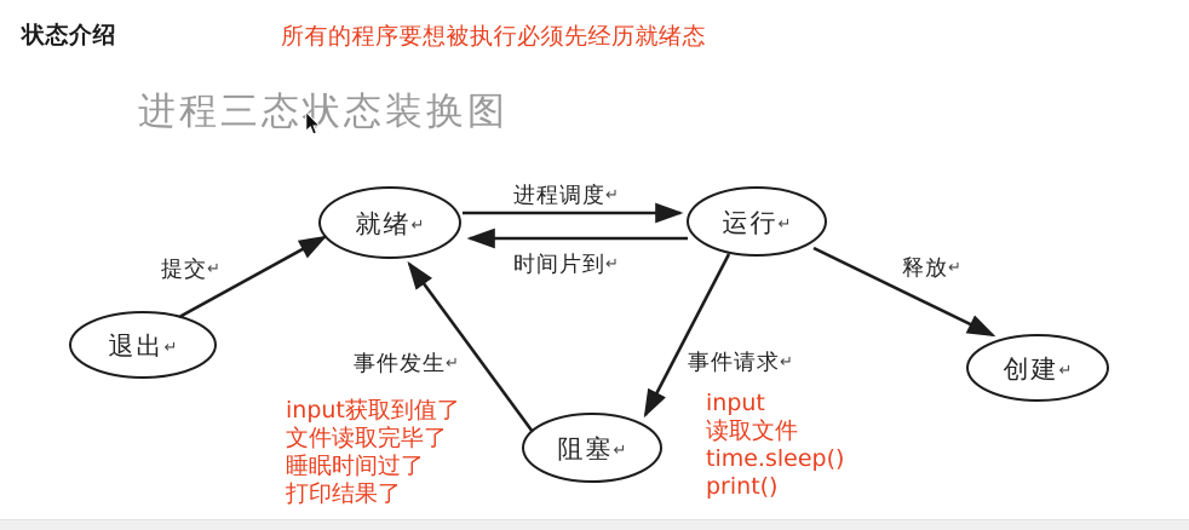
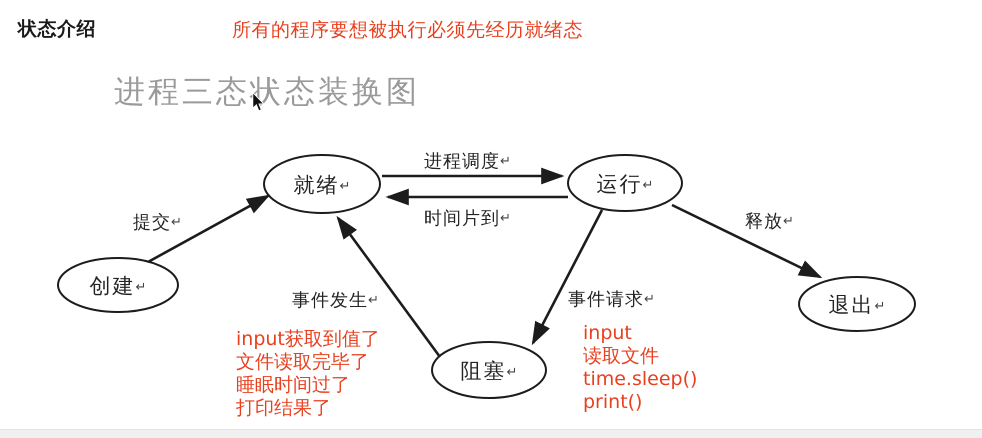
  状态介绍
  所有的程序要想被执行必须先经历就绪态
  进程三态状态装换图
- 退出↵
+ 创建↵
  就绪↵
  运行↵
  阻塞↵
- 创建↵
+ 退出↵
  提交↵
  进程调度↵
  时间片到↵
  释放↵
  事件请求↵
  事件发生↵
  input获取到值了
  文件读取完毕了
  睡眠时间过了
  打印结果了
  input
  读取文件
  time.sleep()
  print()
